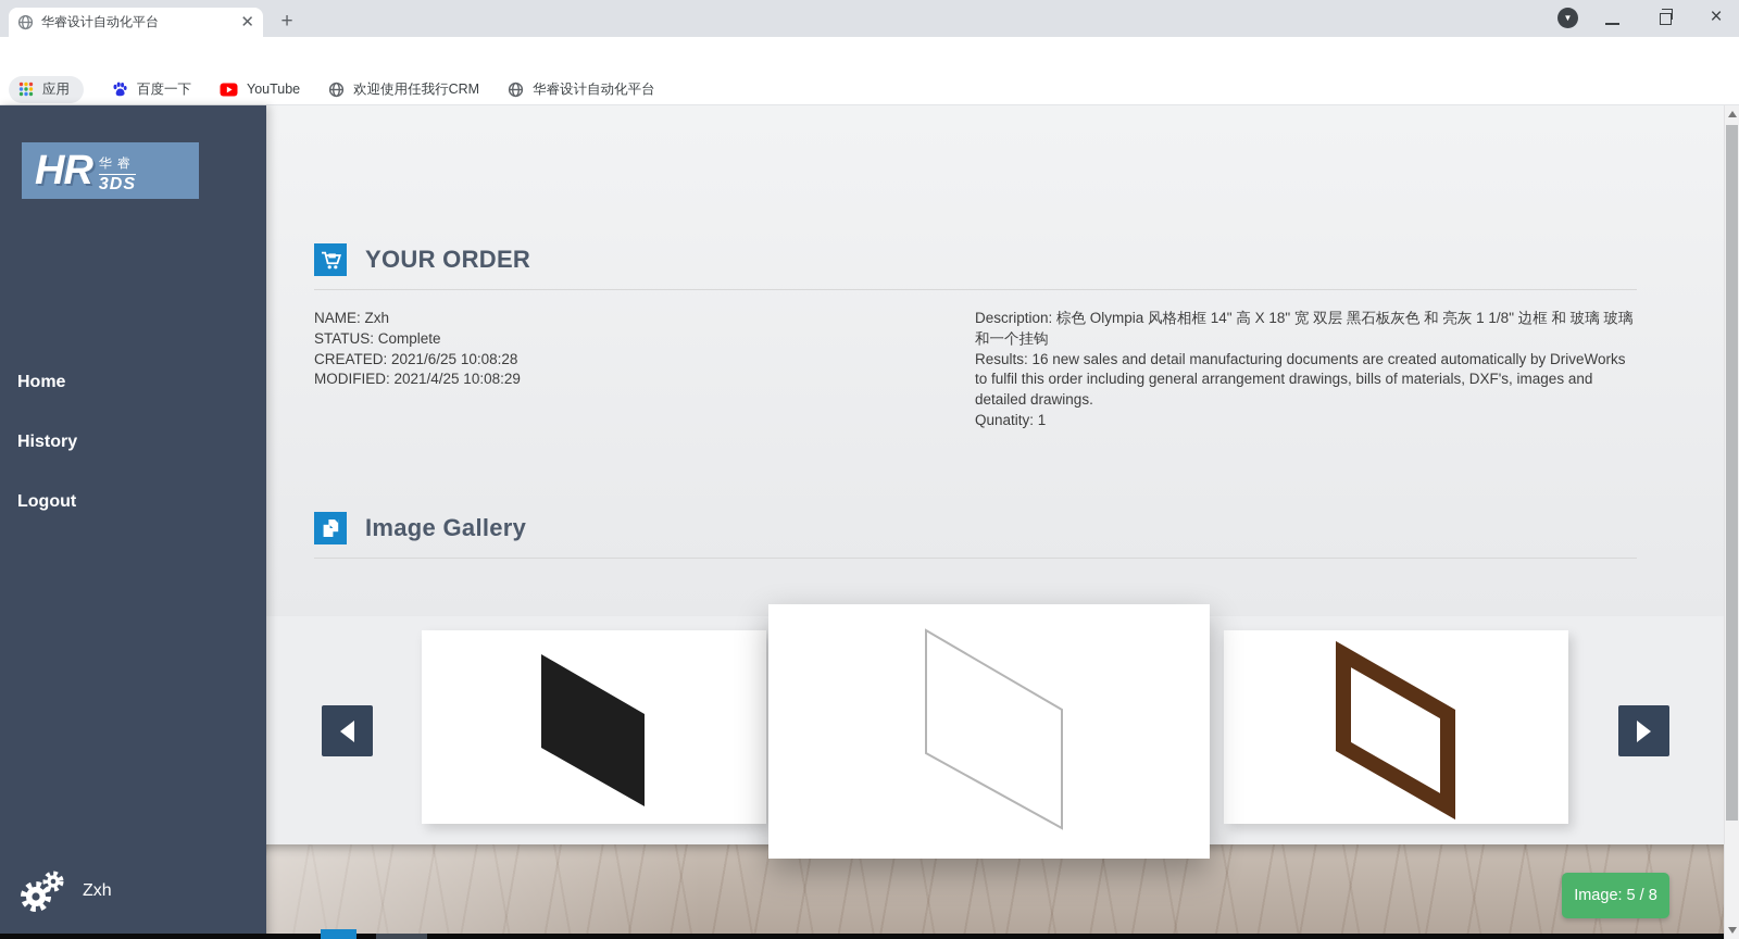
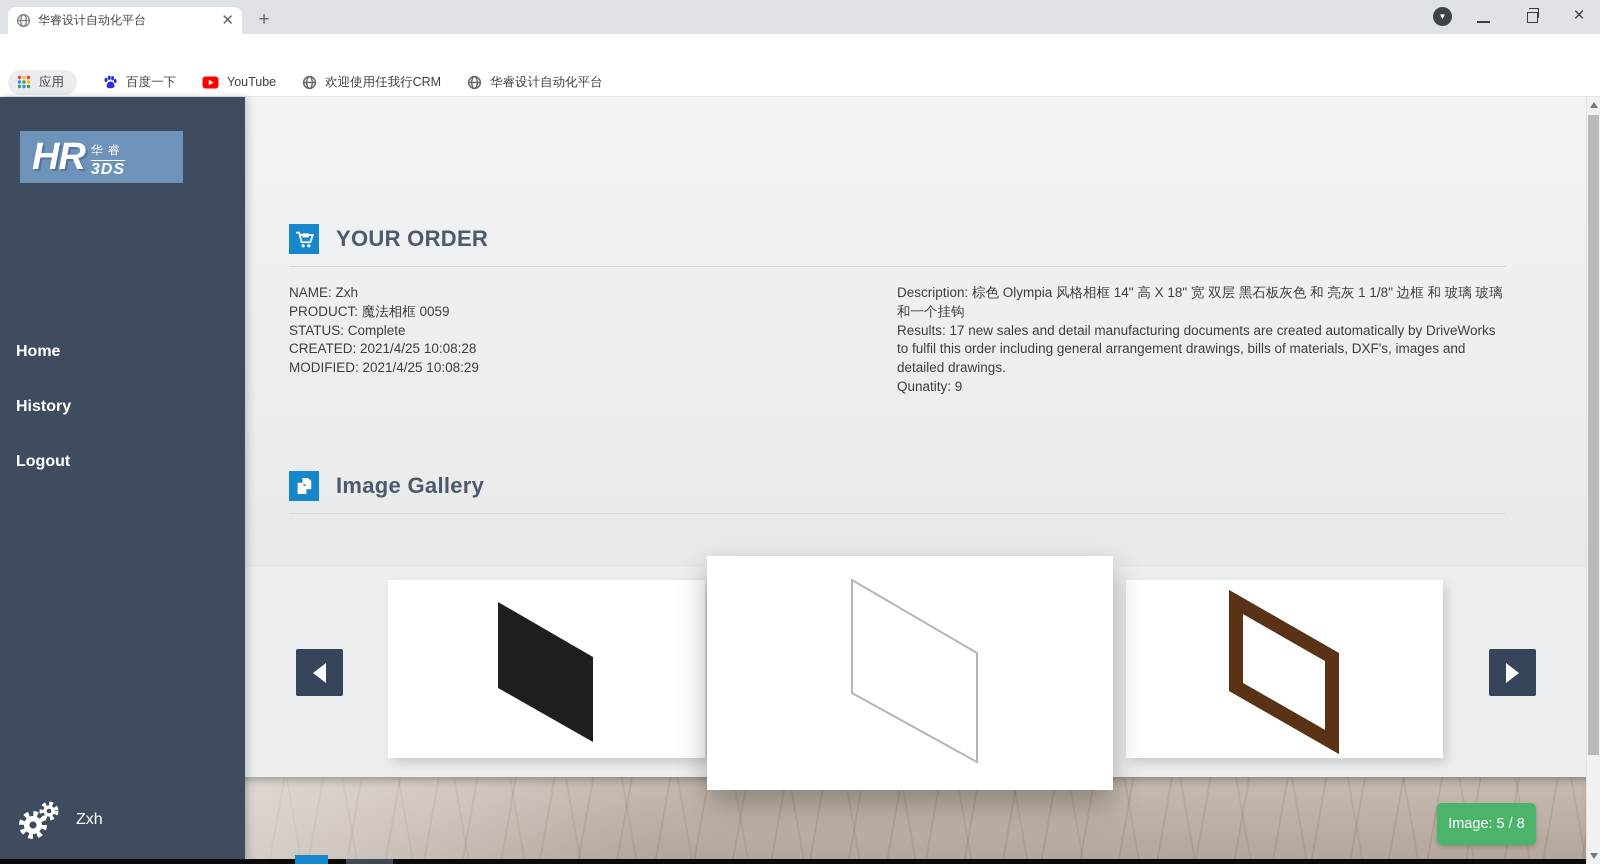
  华睿设计自动化平台
  ✕
  +
  ▼
  ×
  应用
  百度一下
  YouTube
  欢迎使用任我行CRM
  华睿设计自动化平台
  Image: 5 / 8
  YOUR ORDER
  NAME: Zxh
+ PRODUCT: 魔法相框 0059
  STATUS: Complete
- CREATED: 2021/6/25 10:08:28
+ CREATED: 2021/4/25 10:08:28
  MODIFIED: 2021/4/25 10:08:29
  Description: 棕色 Olympia 风格相框 14" 高 X 18" 宽 双层 黑石板灰色 和 亮灰 1 1/8" 边框 和 玻璃 玻璃 和一个挂钩
- Results: 16 new sales and detail manufacturing documents are created automatically by DriveWorks to fulfil this order including general arrangement drawings, bills of materials, DXF's, images and detailed drawings.
+ Results: 17 new sales and detail manufacturing documents are created automatically by DriveWorks to fulfil this order including general arrangement drawings, bills of materials, DXF's, images and detailed drawings.
- Qunatity: 1
+ Qunatity: 9
  Image Gallery
  HR
  华睿
  3DS
  Home
  History
  Logout
  Zxh
